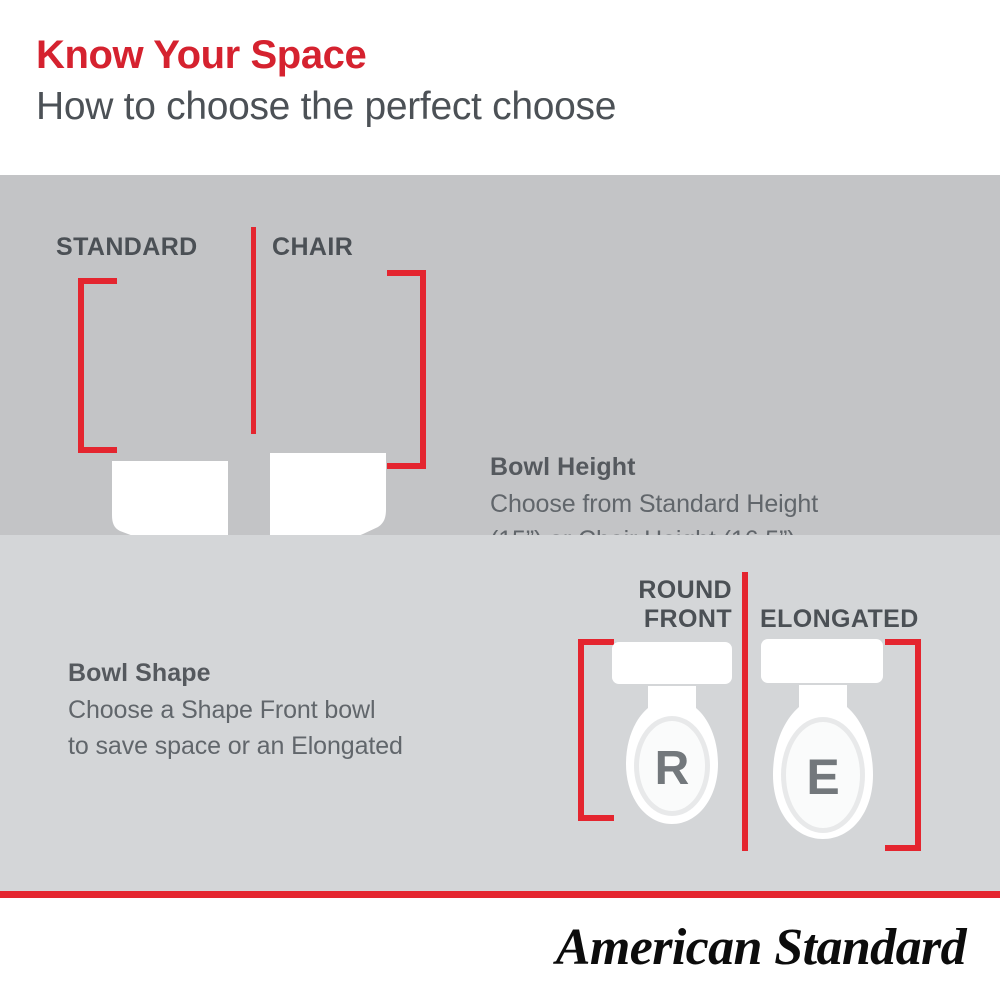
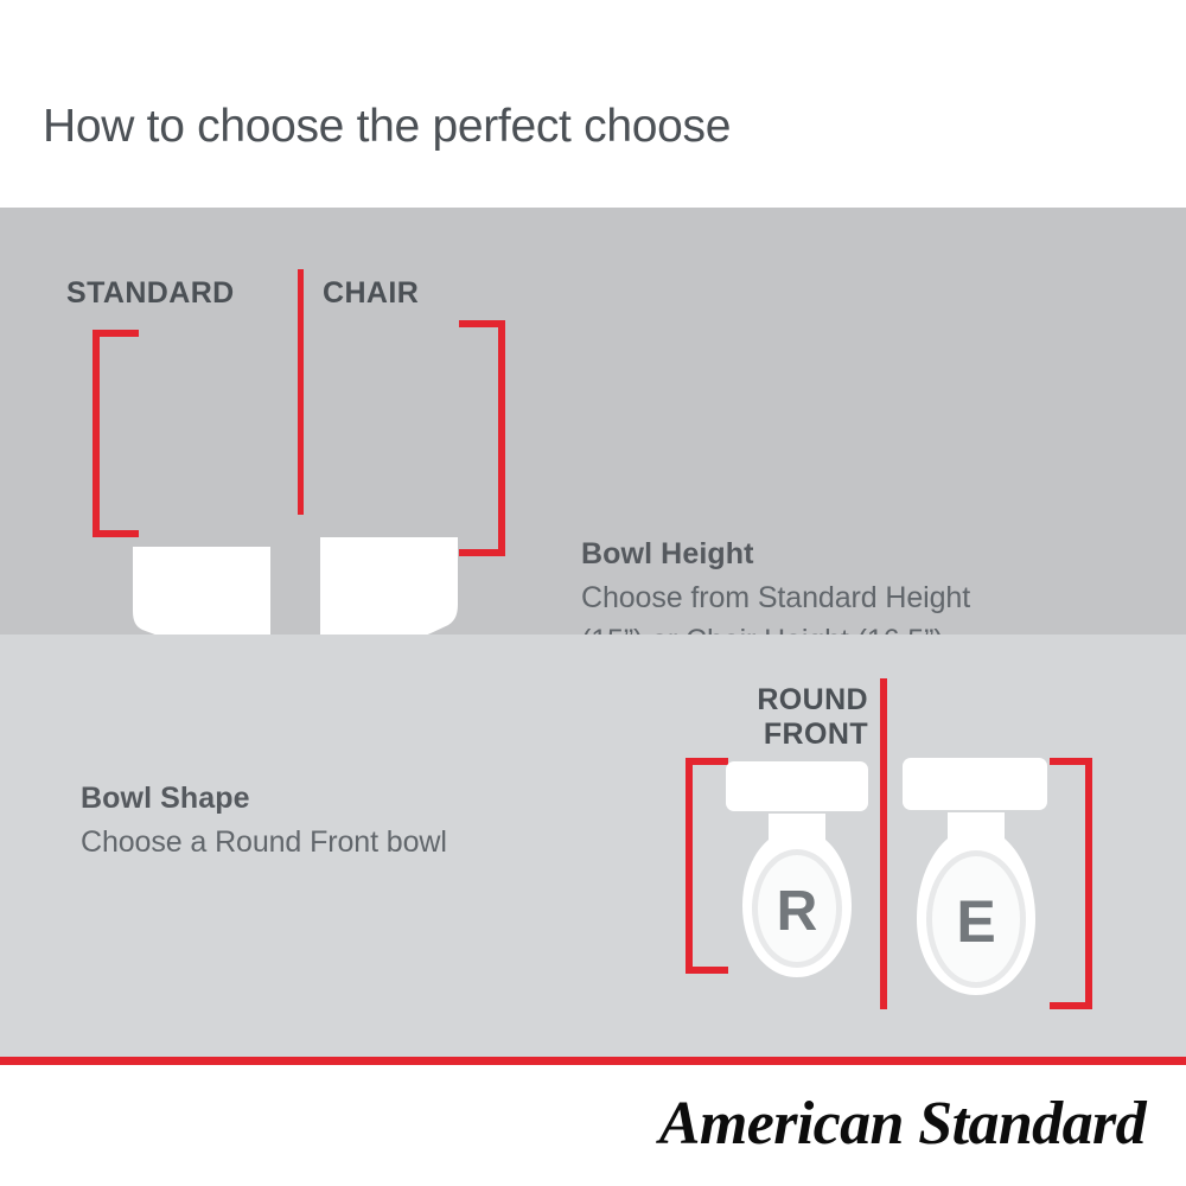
- Know Your Space
  How to choose the perfect choose
  STANDARD
  CHAIR
  Bowl Height
  Choose from Standard Height
  Bowl Shape
- Choose a Shape Front bowl
+ Choose a Round Front bowl
- to save space or an Elongated
  ROUND
  FRONT
- ELONGATED
  R
  E
  American Standard
